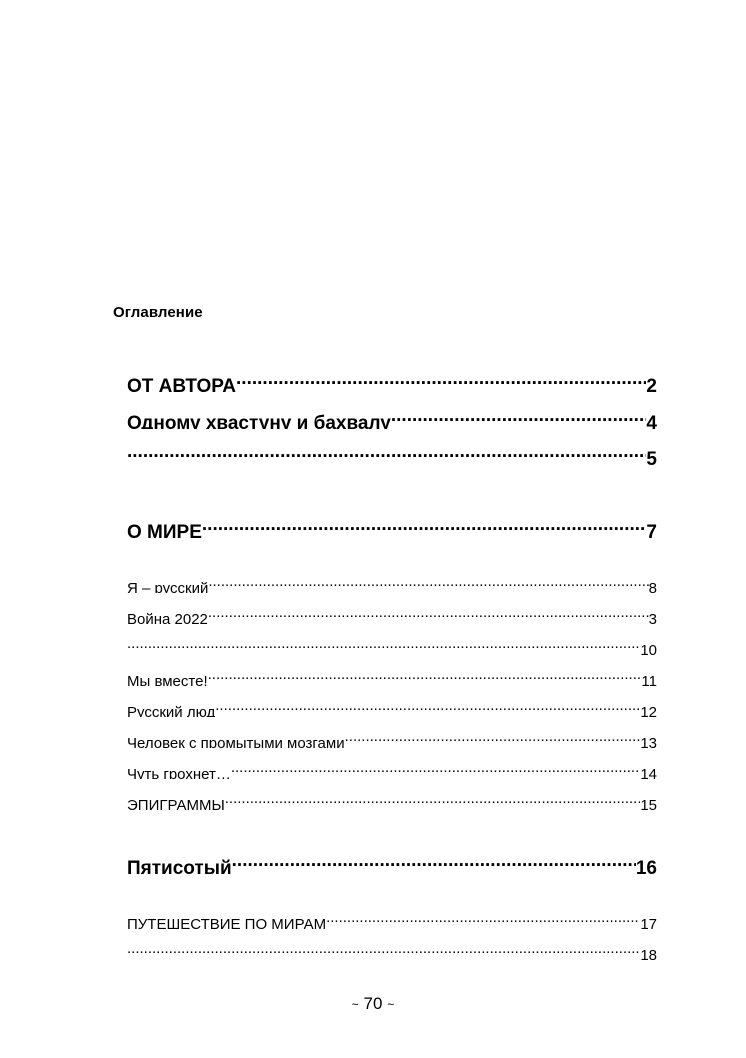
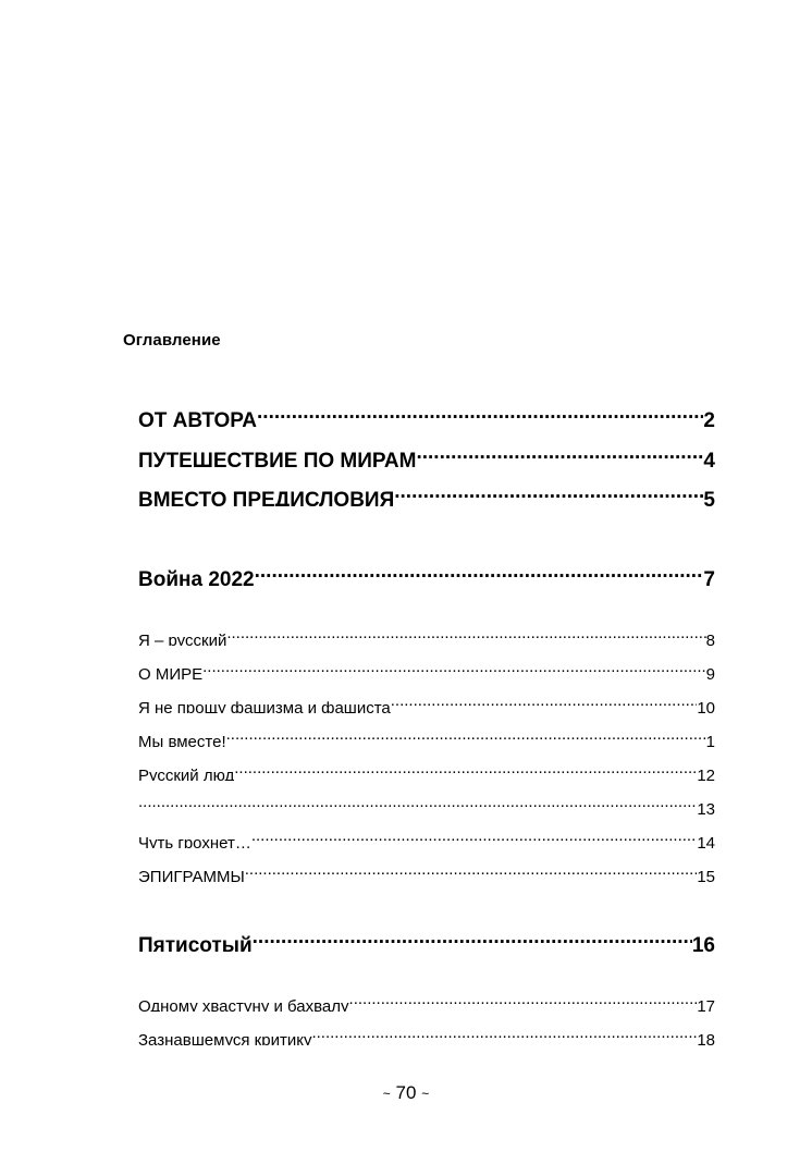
  Оглавление
  ОТ АВТОРА
  2
- Одному хвастуну и бахвалу
+ ПУТЕШЕСТВИЕ ПО МИРАМ
  4
+ ВМЕСТО ПРЕДИСЛОВИЯ
  5
- О МИРЕ
+ Война 2022
  7
  Я – русский
  8
- Война 2022
+ О МИРЕ
- 3
+ 9
+ Я не прощу фашизма и фашиста
  10
  Мы вместе!
- 11
+ 1
  Русский люд
  12
- Человек с промытыми мозгами
  13
  Чуть грохнет…
  14
  ЭПИГРАММЫ
  15
  Пятисотый
  16
- ПУТЕШЕСТВИЕ ПО МИРАМ
+ Одному хвастуну и бахвалу
  17
+ Зазнавшемуся критику
  18
  ~ 70 ~
